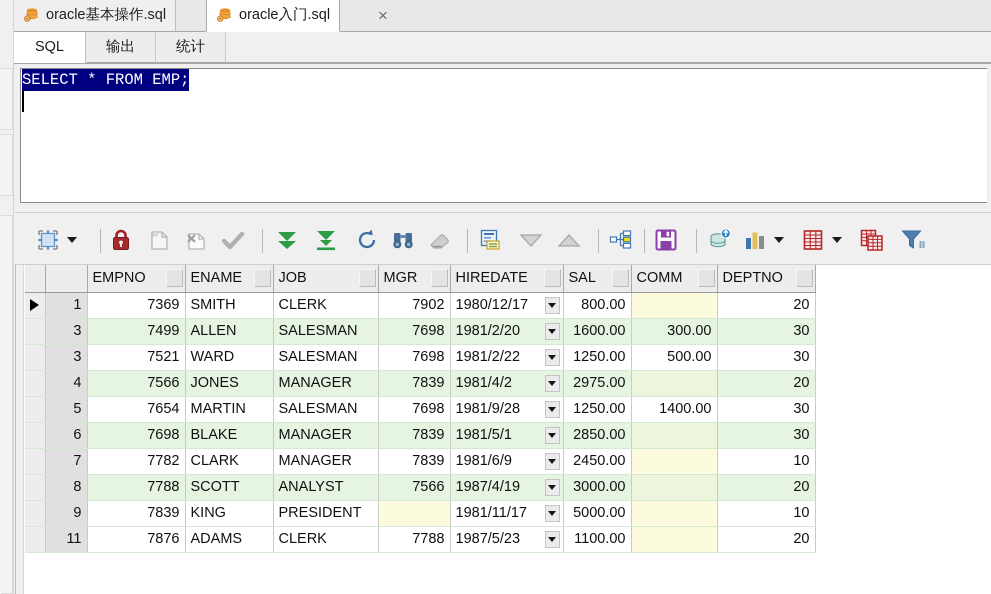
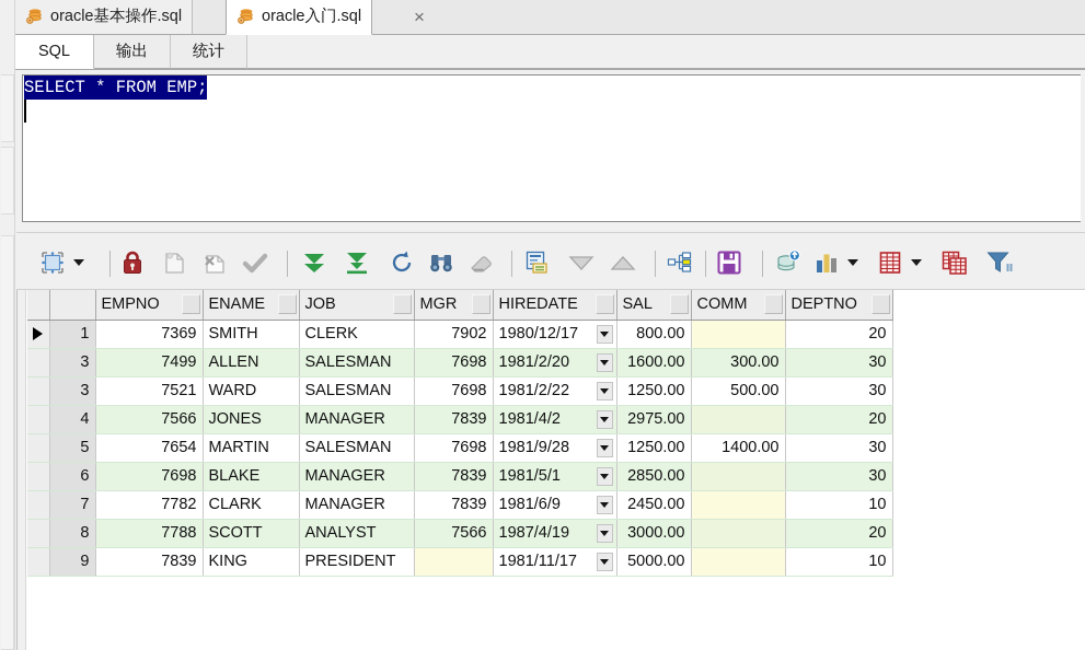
  oracle基本操作.sql
  oracle入门.sql
  ×
  SQL
  输出
  统计
  SELECT * FROM EMP;
  		EMPNO	ENAME	JOB	MGR	HIREDATE	SAL	COMM	DEPTNO
  	1	7369	SMITH	CLERK	7902	1980/12/17	800.00		20
  	3	7499	ALLEN	SALESMAN	7698	1981/2/20	1600.00	300.00	30
  	3	7521	WARD	SALESMAN	7698	1981/2/22	1250.00	500.00	30
  	4	7566	JONES	MANAGER	7839	1981/4/2	2975.00		20
  	5	7654	MARTIN	SALESMAN	7698	1981/9/28	1250.00	1400.00	30
  	6	7698	BLAKE	MANAGER	7839	1981/5/1	2850.00		30
  	7	7782	CLARK	MANAGER	7839	1981/6/9	2450.00		10
  	8	7788	SCOTT	ANALYST	7566	1987/4/19	3000.00		20
  	9	7839	KING	PRESIDENT		1981/11/17	5000.00		10
- 	11	7876	ADAMS	CLERK	7788	1987/5/23	1100.00		20
